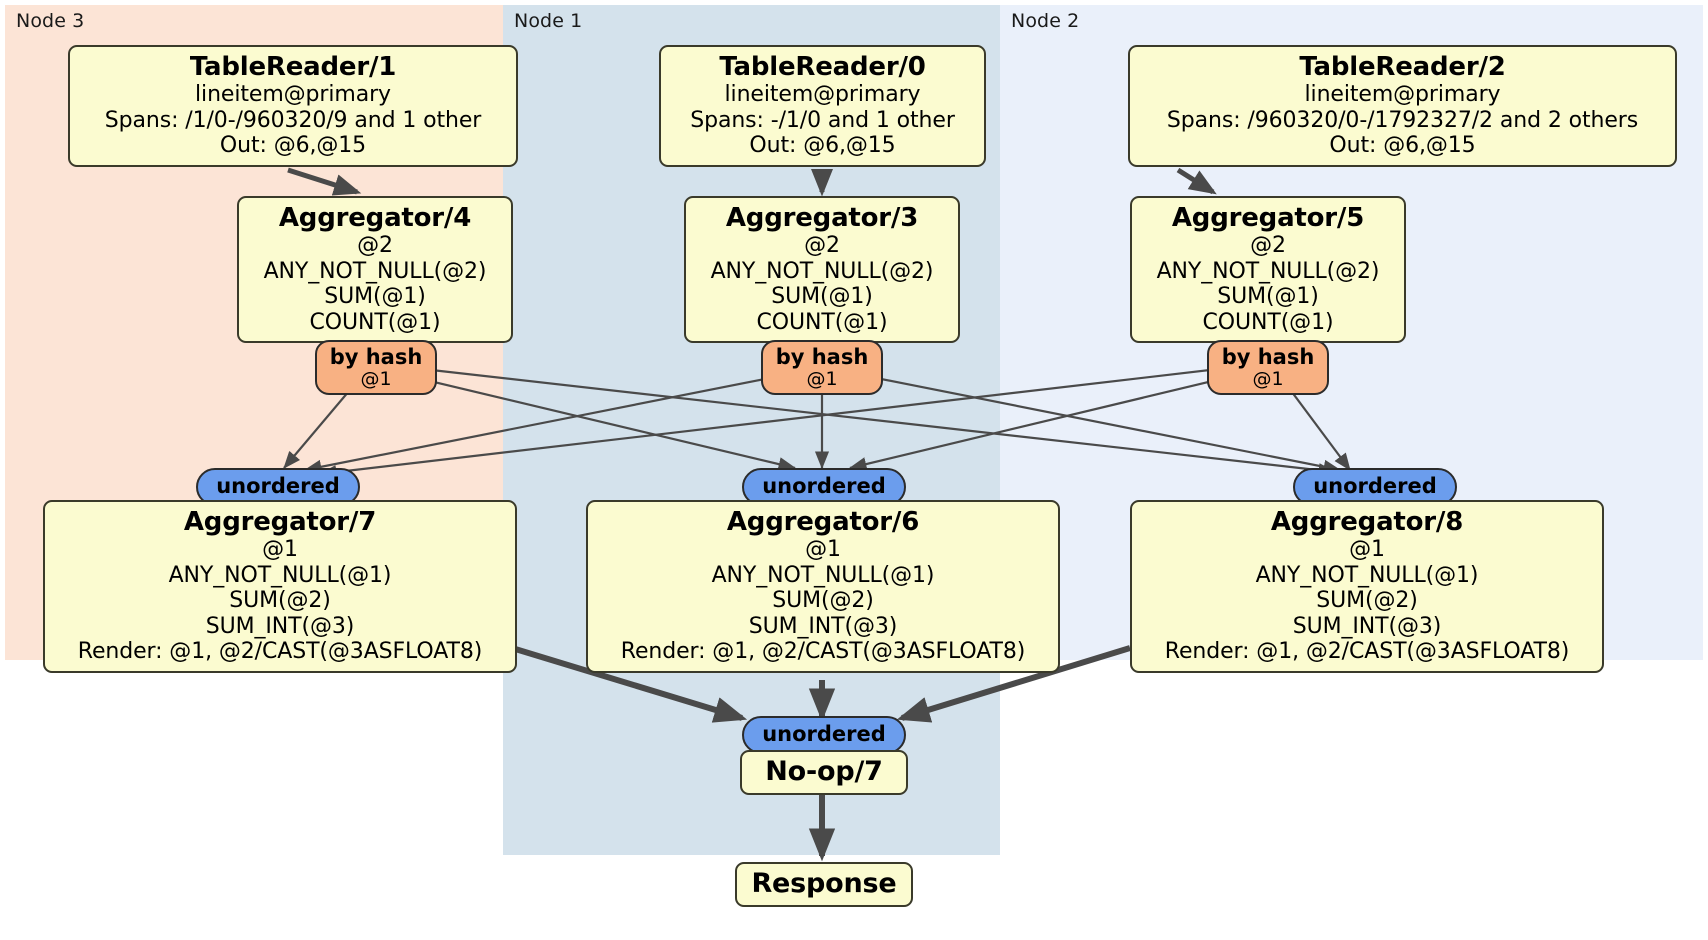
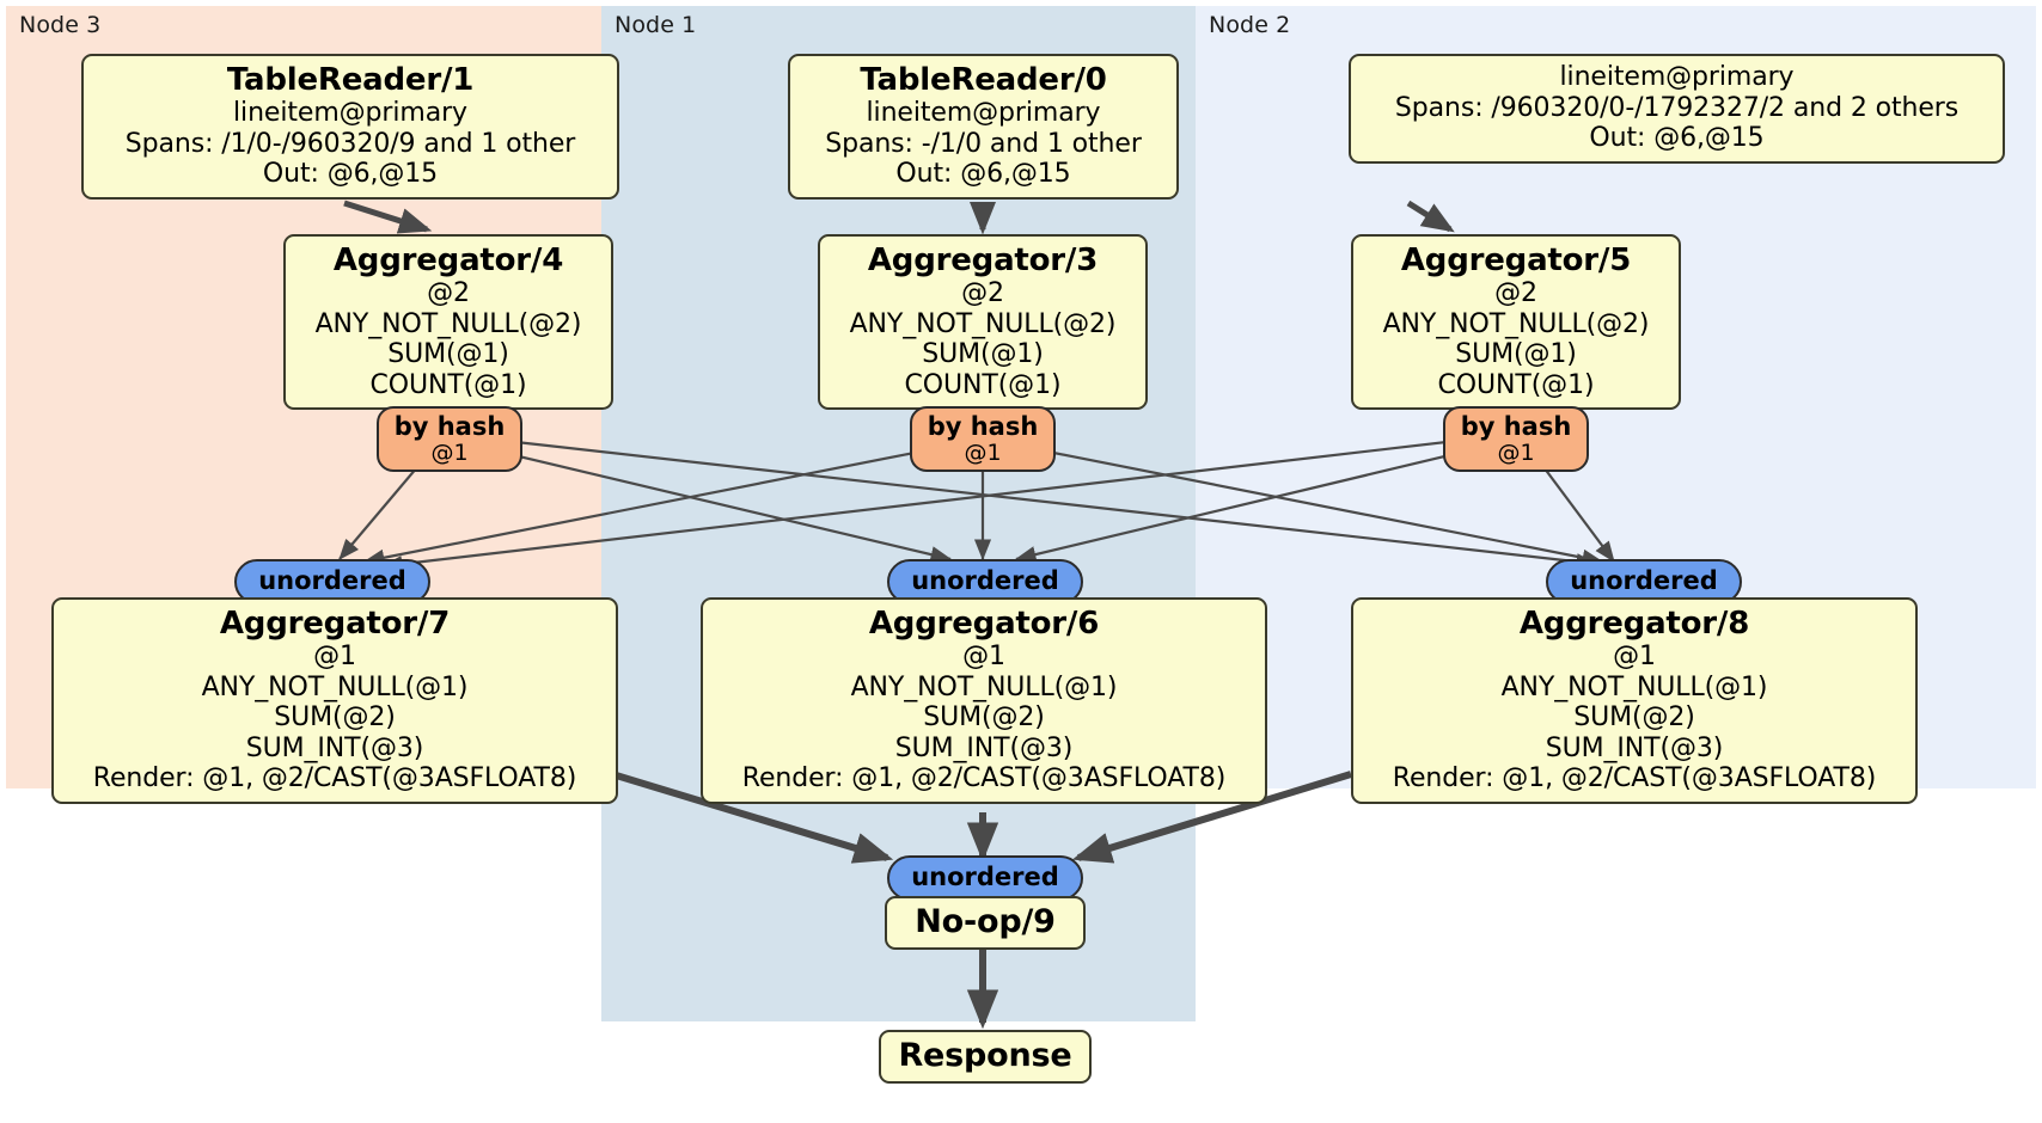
  Node 3
  Node 1
  Node 2
  TableReader/1
  lineitem@primary
  Spans: /1/0-/960320/9 and 1 other
  Out: @6,@15
  TableReader/0
  lineitem@primary
  Spans: -/1/0 and 1 other
  Out: @6,@15
- TableReader/2
  lineitem@primary
  Spans: /960320/0-/1792327/2 and 2 others
  Out: @6,@15
  Aggregator/4
  @2
  ANY_NOT_NULL(@2)
  SUM(@1)
  COUNT(@1)
  Aggregator/3
  @2
  ANY_NOT_NULL(@2)
  SUM(@1)
  COUNT(@1)
  Aggregator/5
  @2
  ANY_NOT_NULL(@2)
  SUM(@1)
  COUNT(@1)
  by hash
  @1
  by hash
  @1
  by hash
  @1
  unordered
  unordered
  unordered
  Aggregator/7
  @1
  ANY_NOT_NULL(@1)
  SUM(@2)
  SUM_INT(@3)
  Render: @1, @2/CAST(@3ASFLOAT8)
  Aggregator/6
  @1
  ANY_NOT_NULL(@1)
  SUM(@2)
  SUM_INT(@3)
  Render: @1, @2/CAST(@3ASFLOAT8)
  Aggregator/8
  @1
  ANY_NOT_NULL(@1)
  SUM(@2)
  SUM_INT(@3)
  Render: @1, @2/CAST(@3ASFLOAT8)
  unordered
- No-op/7
+ No-op/9
  Response
